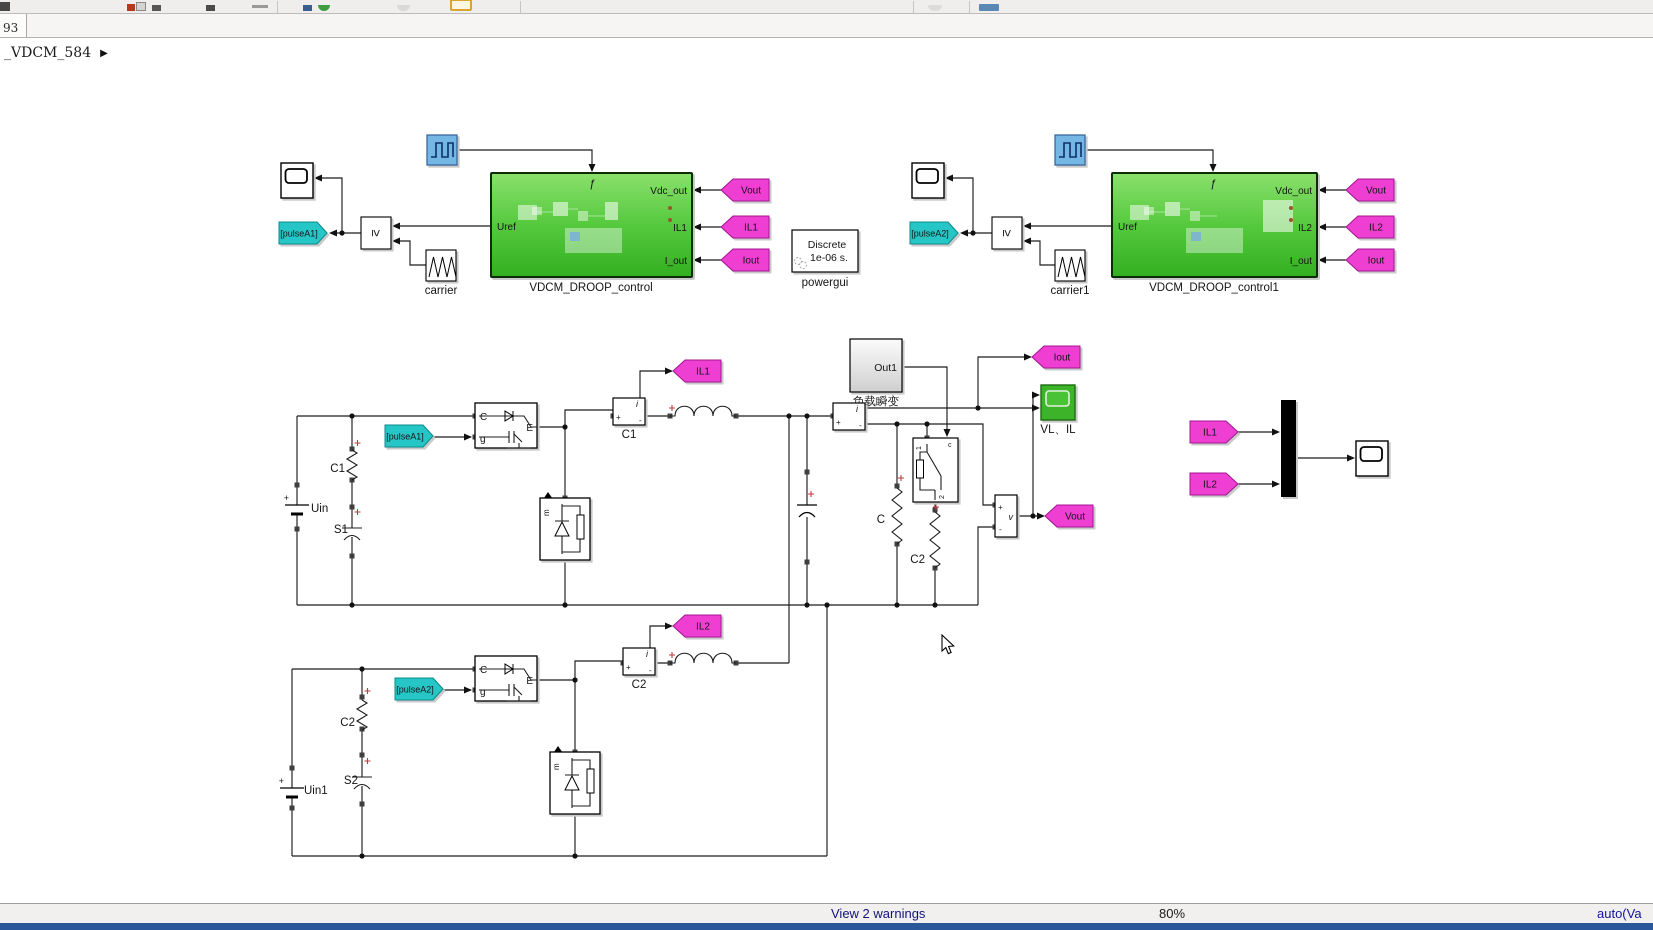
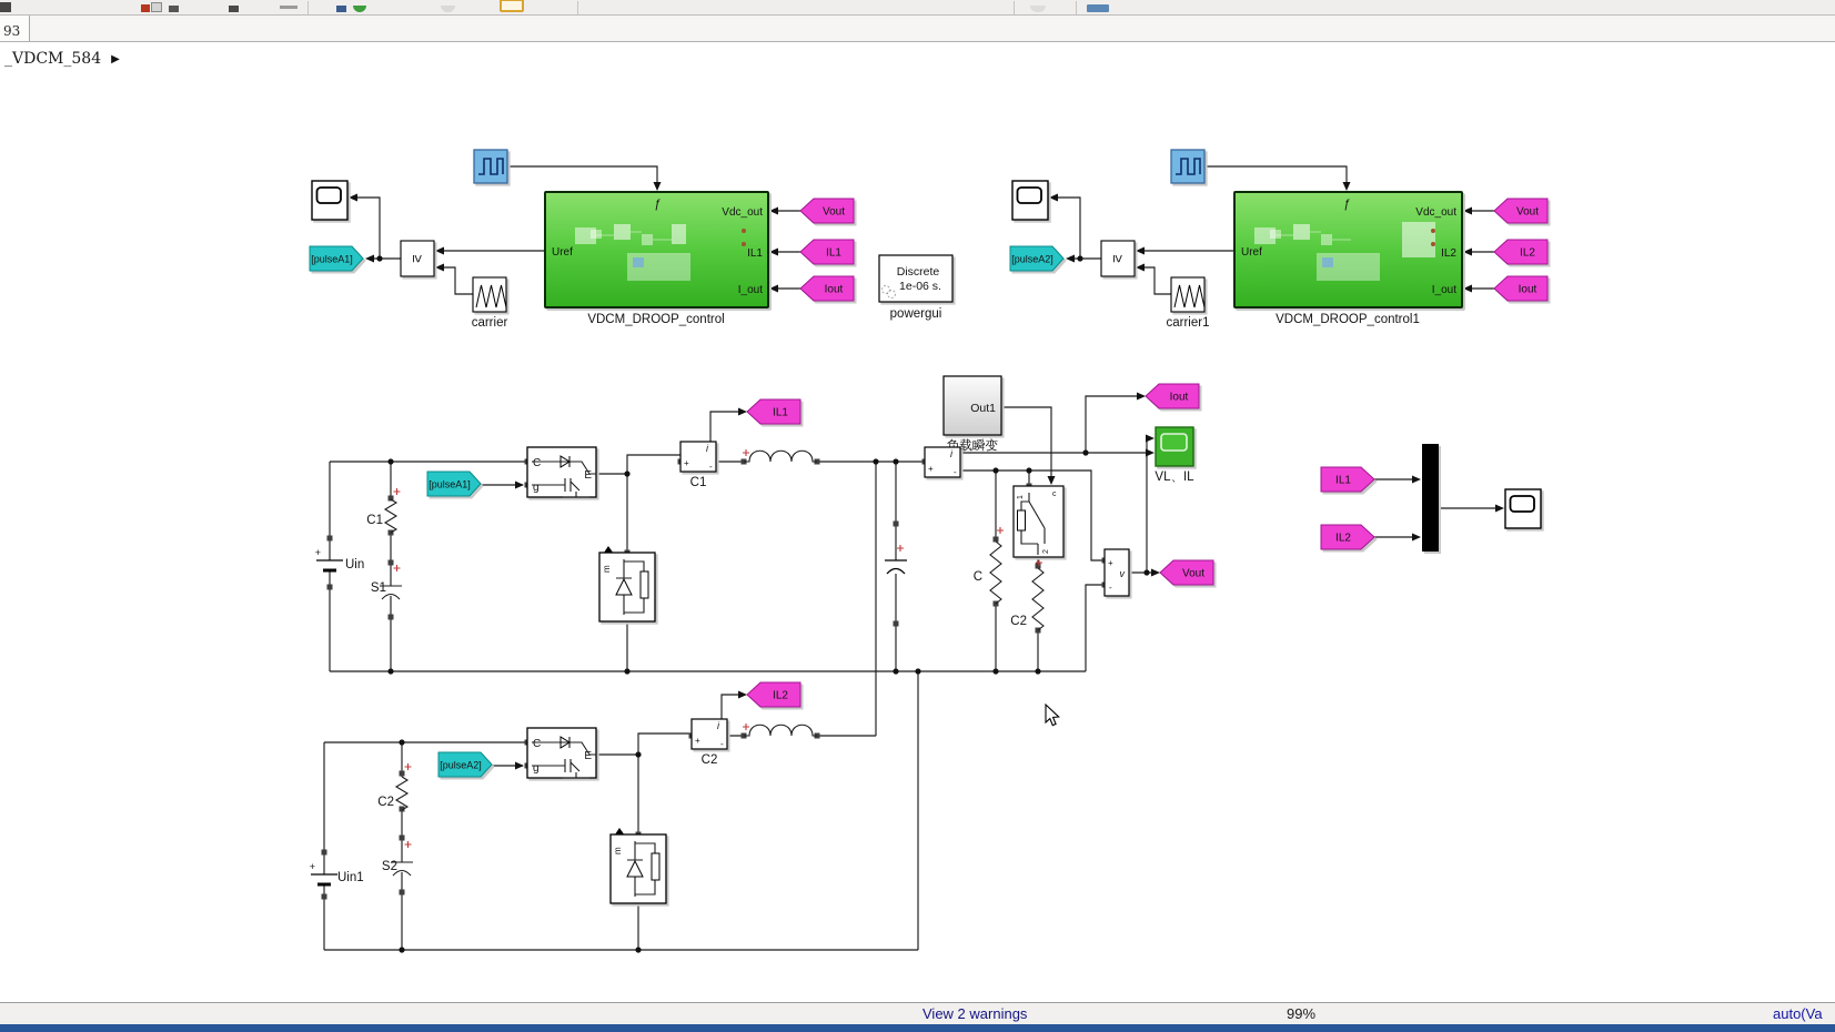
  93
  _VDCM_584
  ▶
  [pulseA1]
  carrier
  ƒ
  Uref
  Vdc_out
  IL1
  I_out
  VDCM_DROOP_control
  Vout
  IL1
  Iout
  Discrete
  1e-06 s.
  powergui
  [pulseA2]
  carrier1
  ƒ
  Uref
  Vdc_out
  IL2
  I_out
  VDCM_DROOP_control1
  Vout
  IL2
  Iout
  Uin
  C1
  S1
  [pulseA1]
  C1
  IL1
  Out1
  负载瞬变
  C
  C2
  +
  -
  v
  Vout
  Iout
  VL、IL
  Uin1
  C2
  S2
  [pulseA2]
  C2
  IL2
  IL1
  IL2
  View 2 warnings
- 80%
+ 99%
  auto(Va
